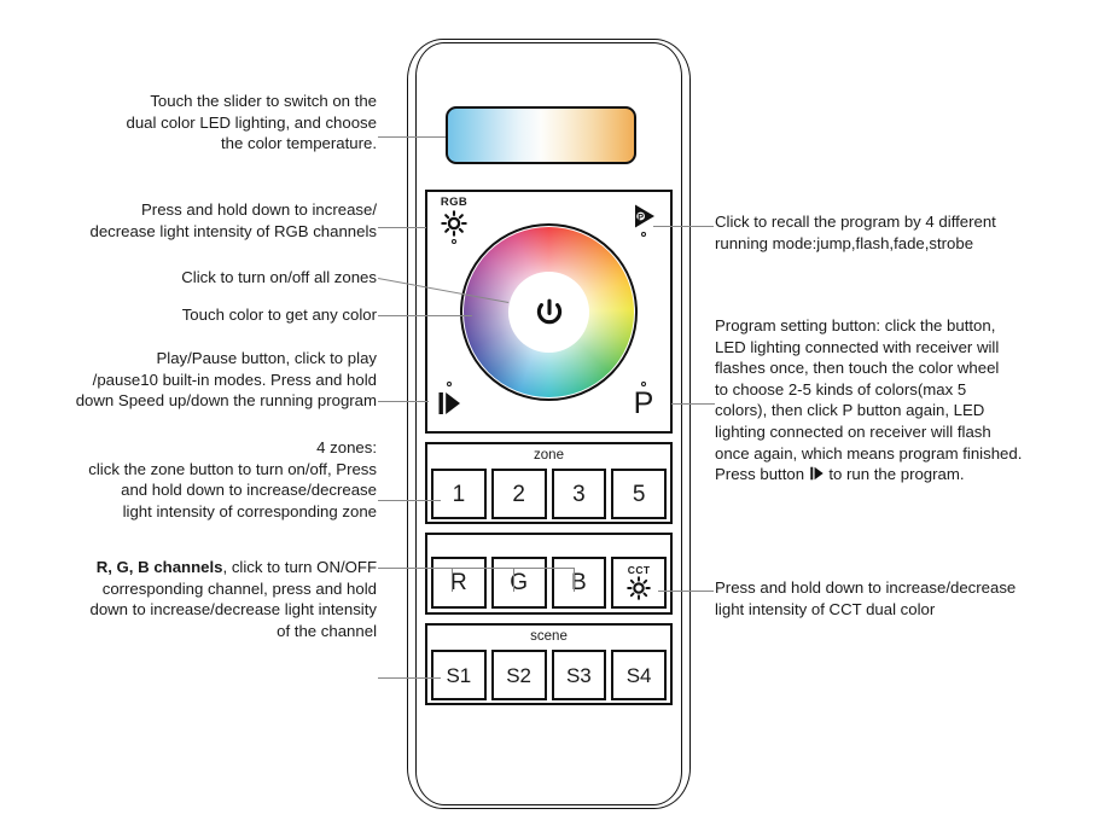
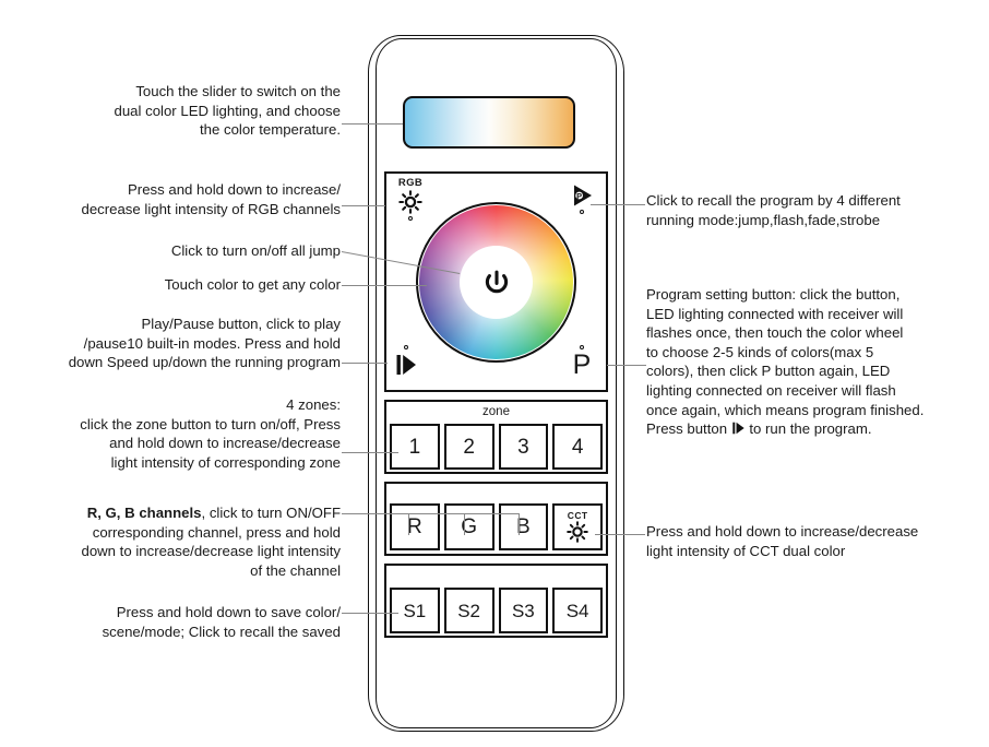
  RGB
  P
  P
  zone
  1
  2
  3
- 5
+ 4
  R
  G
  B
  CCT
- scene
  S1
  S2
  S3
  S4
  Touch the slider to switch on the
  dual color LED lighting, and choose
  the color temperature.
  Press and hold down to increase/
  decrease light intensity of RGB channels
- Click to turn on/off all zones
+ Click to turn on/off all jump
  Touch color to get any color
  Play/Pause button, click to play
  /pause10 built-in modes. Press and hold
  down Speed up/down the running program
  4 zones:
  click the zone button to turn on/off, Press
  and hold down to increase/decrease
  light intensity of corresponding zone
  R, G, B channels, click to turn ON/OFF
  corresponding channel, press and hold
  down to increase/decrease light intensity
  of the channel
+ Press and hold down to save color/
+ scene/mode; Click to recall the saved
  Click to recall the program by 4 different
  running mode:jump,flash,fade,strobe
  Program setting button: click the button,
  LED lighting connected with receiver will
  flashes once, then touch the color wheel
  to choose 2-5 kinds of colors(max 5
  colors), then click P button again, LED
  lighting connected on receiver will flash
  once again, which means program finished.
  Press button to run the program.
  Press and hold down to increase/decrease
  light intensity of CCT dual color
